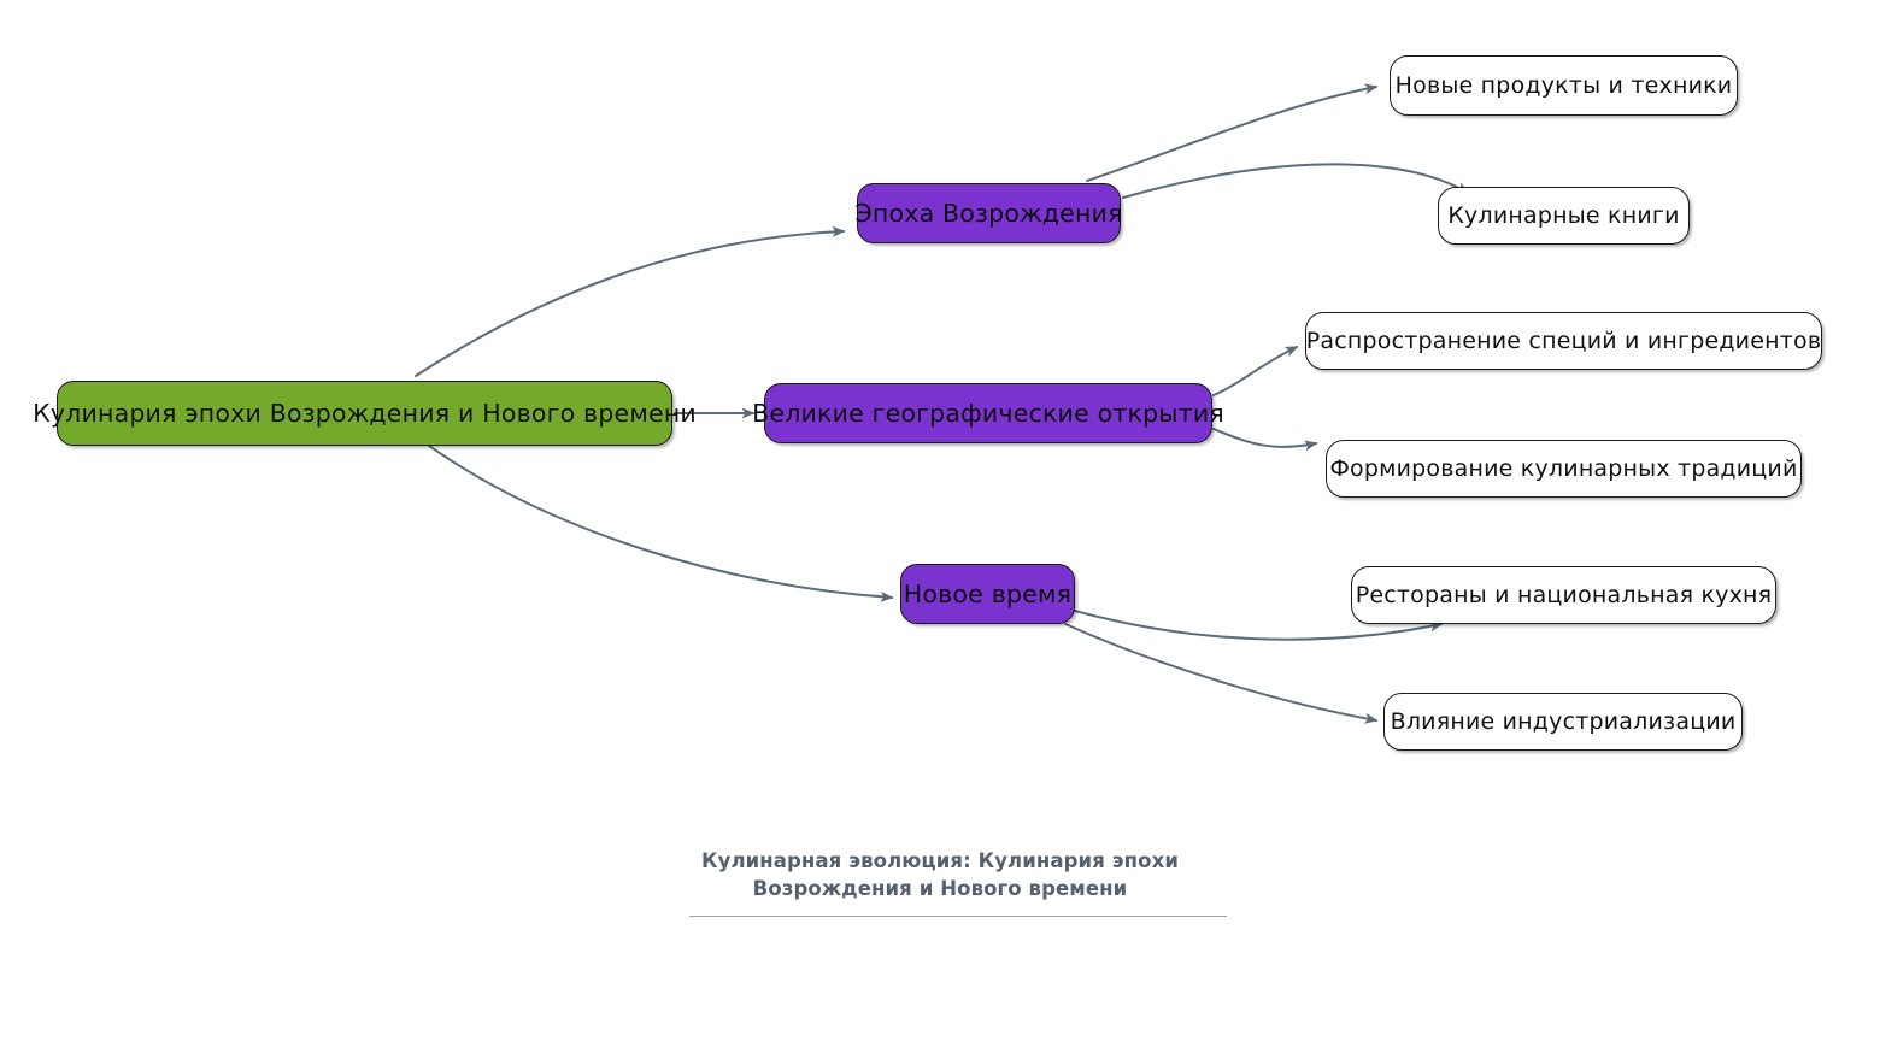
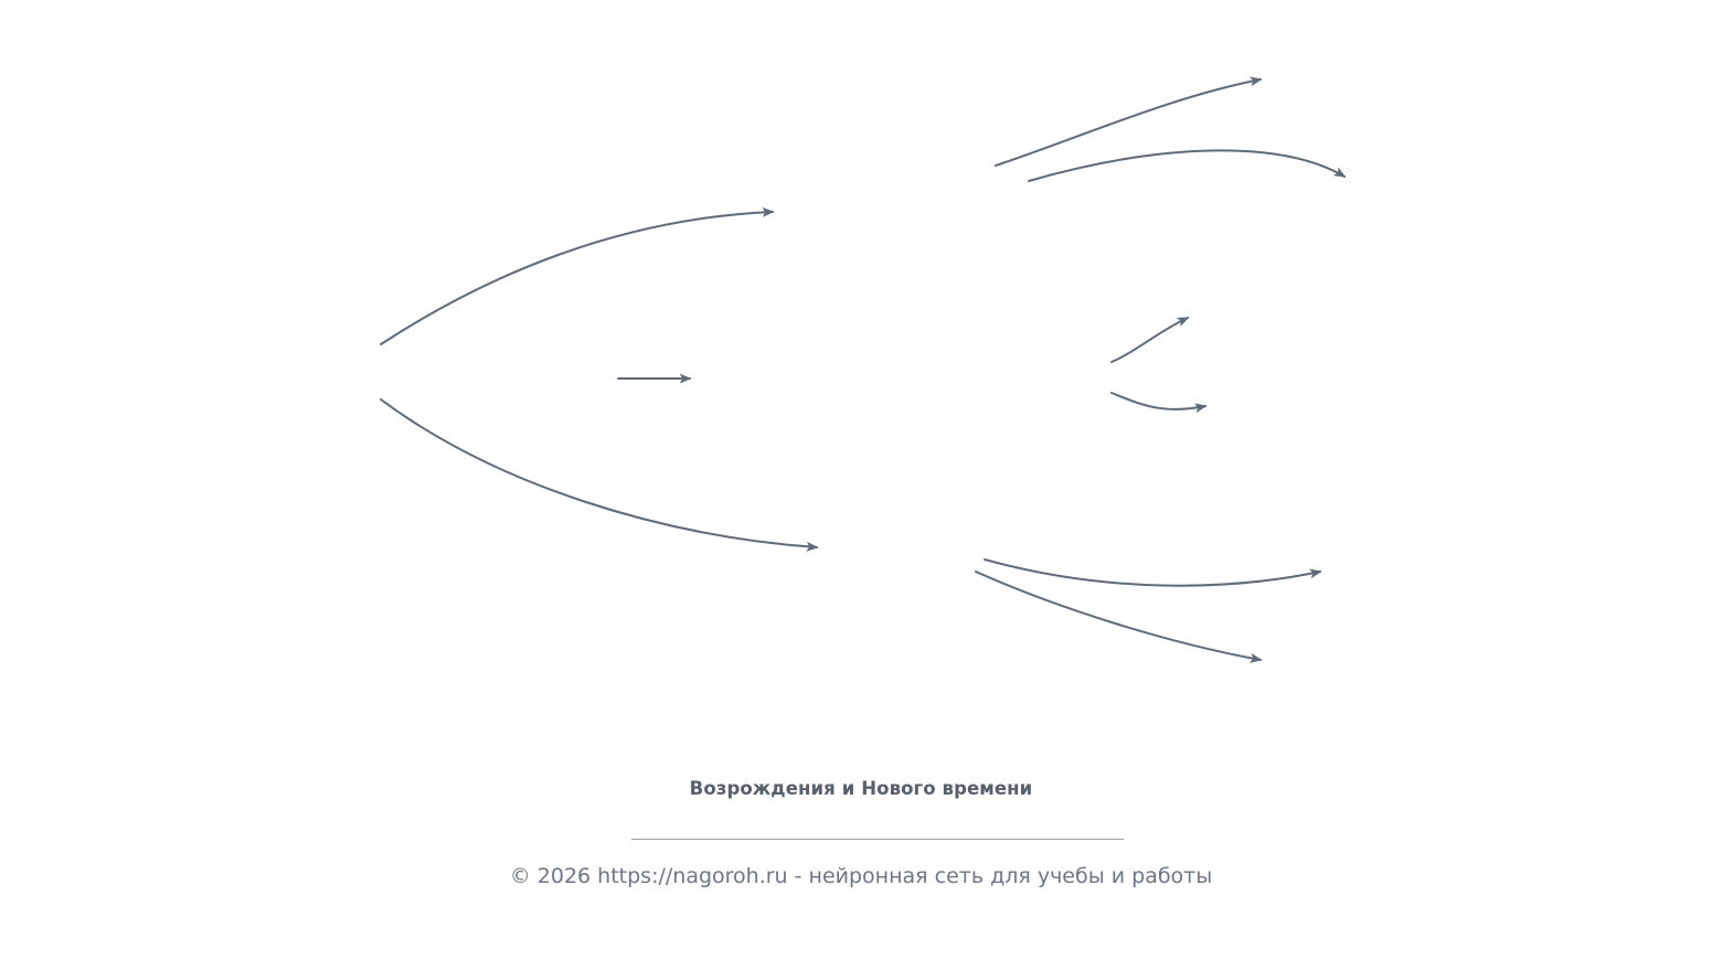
- Кулинария эпохи Возрождения и Нового времени
- Эпоха Возрождения
- Новые продукты и техники
- Кулинарные книги
- Великие географические открытия
- Распространение специй и ингредиентов
- Формирование кулинарных традиций
- Новое время
- Рестораны и национальная кухня
- Влияние индустриализации
- Кулинарная эволюция: Кулинария эпохи
  Возрождения и Нового времени
+ © 2026 https://nagoroh.ru - нейронная сеть для учебы и работы
